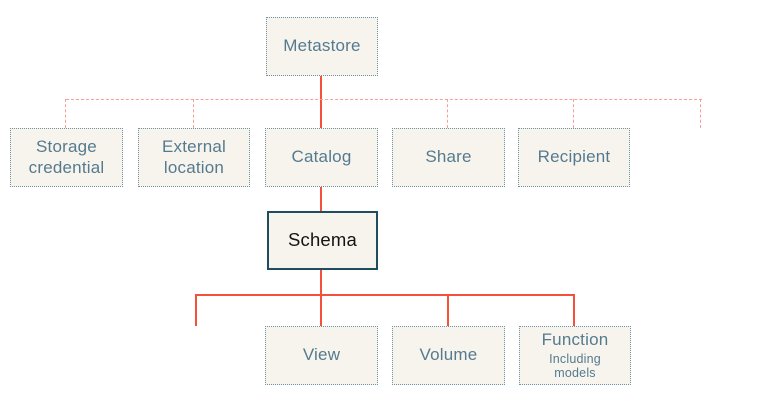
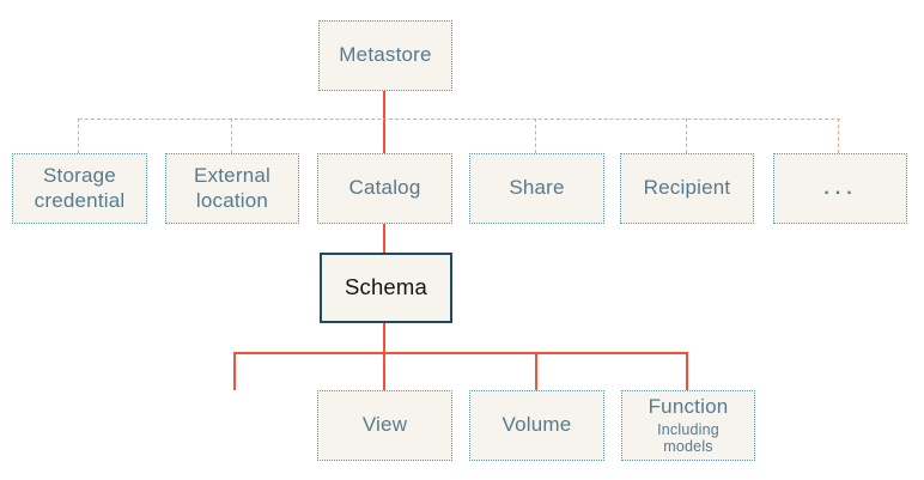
  Metastore
  Storage credential
  External location
  Catalog
  Share
  Recipient
+ ...
  Schema
  View
  Volume
  Function
  Including models
